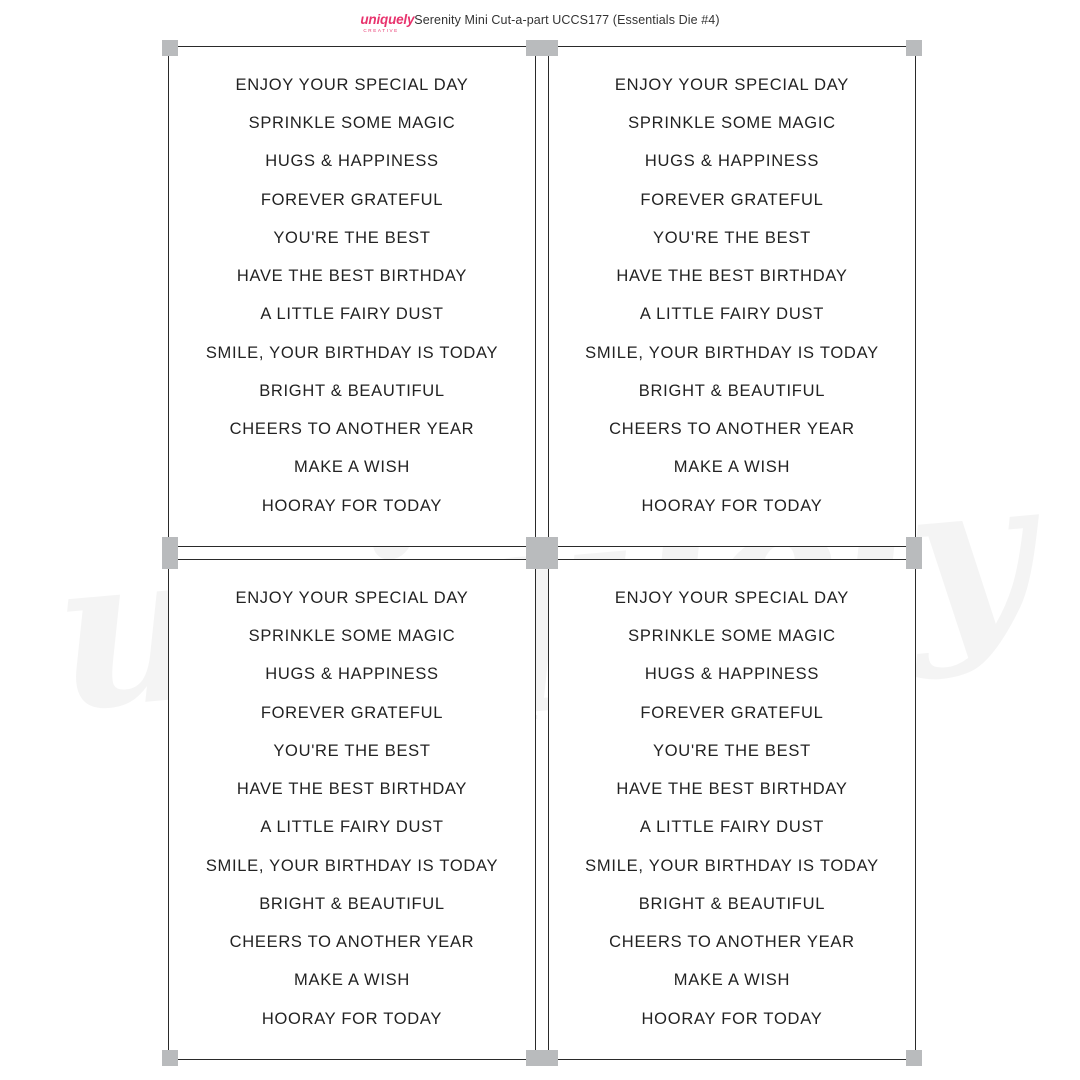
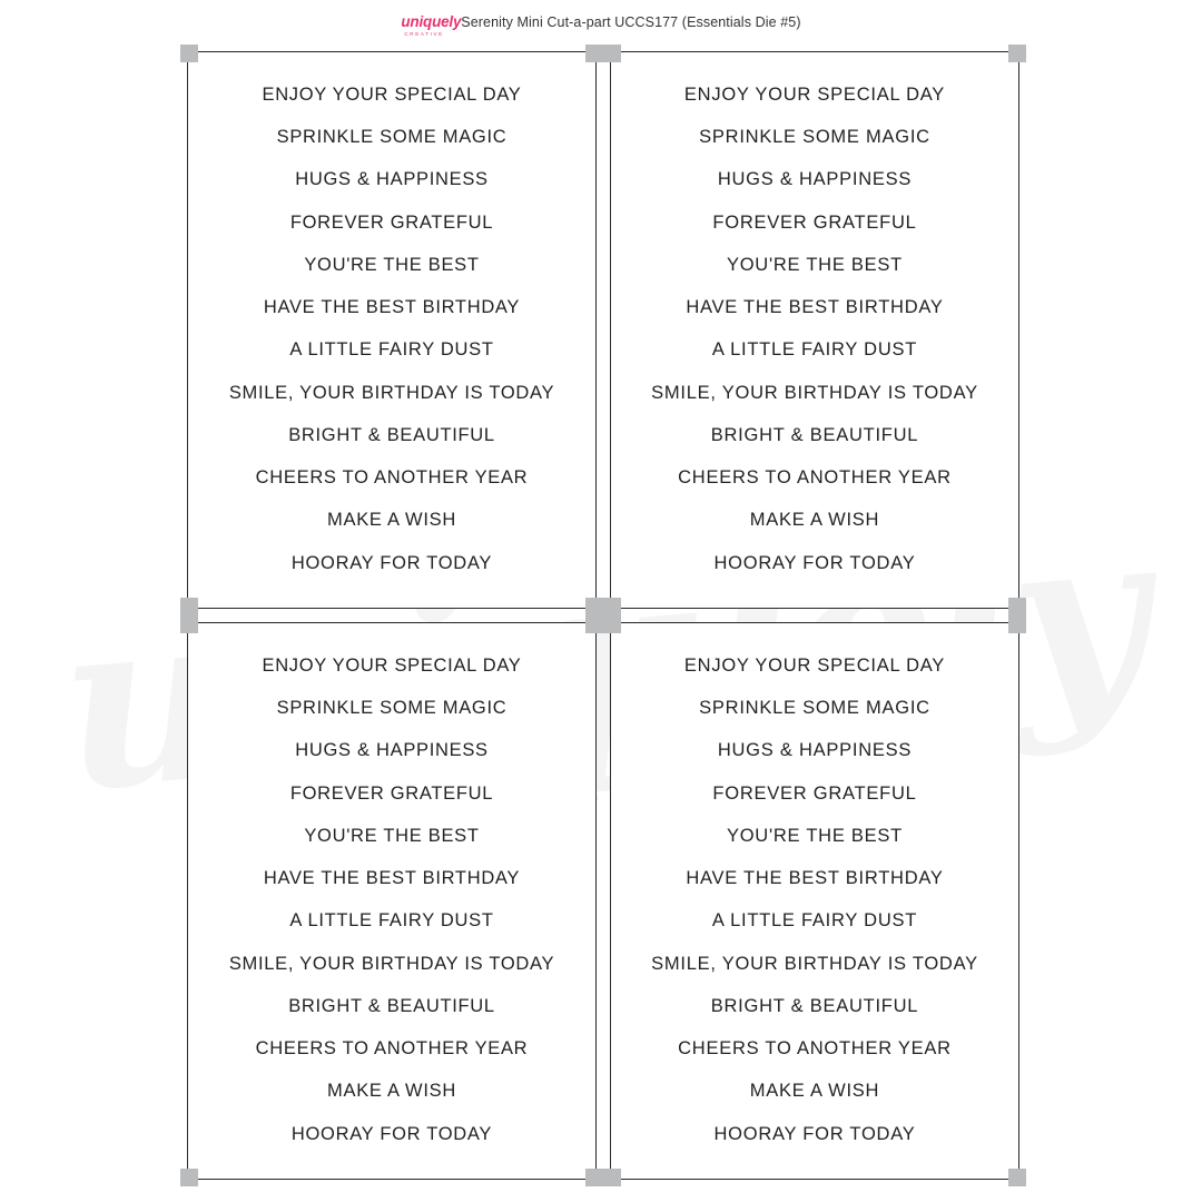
  uniquely
- Serenity Mini Cut-a-part UCCS177 (Essentials Die #4)
+ Serenity Mini Cut-a-part UCCS177 (Essentials Die #5)
  ENJOY YOUR SPECIAL DAY
  SPRINKLE SOME MAGIC
  HUGS & HAPPINESS
  FOREVER GRATEFUL
  YOU'RE THE BEST
  HAVE THE BEST BIRTHDAY
  A LITTLE FAIRY DUST
  SMILE, YOUR BIRTHDAY IS TODAY
  BRIGHT & BEAUTIFUL
  CHEERS TO ANOTHER YEAR
  MAKE A WISH
  HOORAY FOR TODAY
  ENJOY YOUR SPECIAL DAY
  SPRINKLE SOME MAGIC
  HUGS & HAPPINESS
  FOREVER GRATEFUL
  YOU'RE THE BEST
  HAVE THE BEST BIRTHDAY
  A LITTLE FAIRY DUST
  SMILE, YOUR BIRTHDAY IS TODAY
  BRIGHT & BEAUTIFUL
  CHEERS TO ANOTHER YEAR
  MAKE A WISH
  HOORAY FOR TODAY
  ENJOY YOUR SPECIAL DAY
  SPRINKLE SOME MAGIC
  HUGS & HAPPINESS
  FOREVER GRATEFUL
  YOU'RE THE BEST
  HAVE THE BEST BIRTHDAY
  A LITTLE FAIRY DUST
  SMILE, YOUR BIRTHDAY IS TODAY
  BRIGHT & BEAUTIFUL
  CHEERS TO ANOTHER YEAR
  MAKE A WISH
  HOORAY FOR TODAY
  ENJOY YOUR SPECIAL DAY
  SPRINKLE SOME MAGIC
  HUGS & HAPPINESS
  FOREVER GRATEFUL
  YOU'RE THE BEST
  HAVE THE BEST BIRTHDAY
  A LITTLE FAIRY DUST
  SMILE, YOUR BIRTHDAY IS TODAY
  BRIGHT & BEAUTIFUL
  CHEERS TO ANOTHER YEAR
  MAKE A WISH
  HOORAY FOR TODAY
